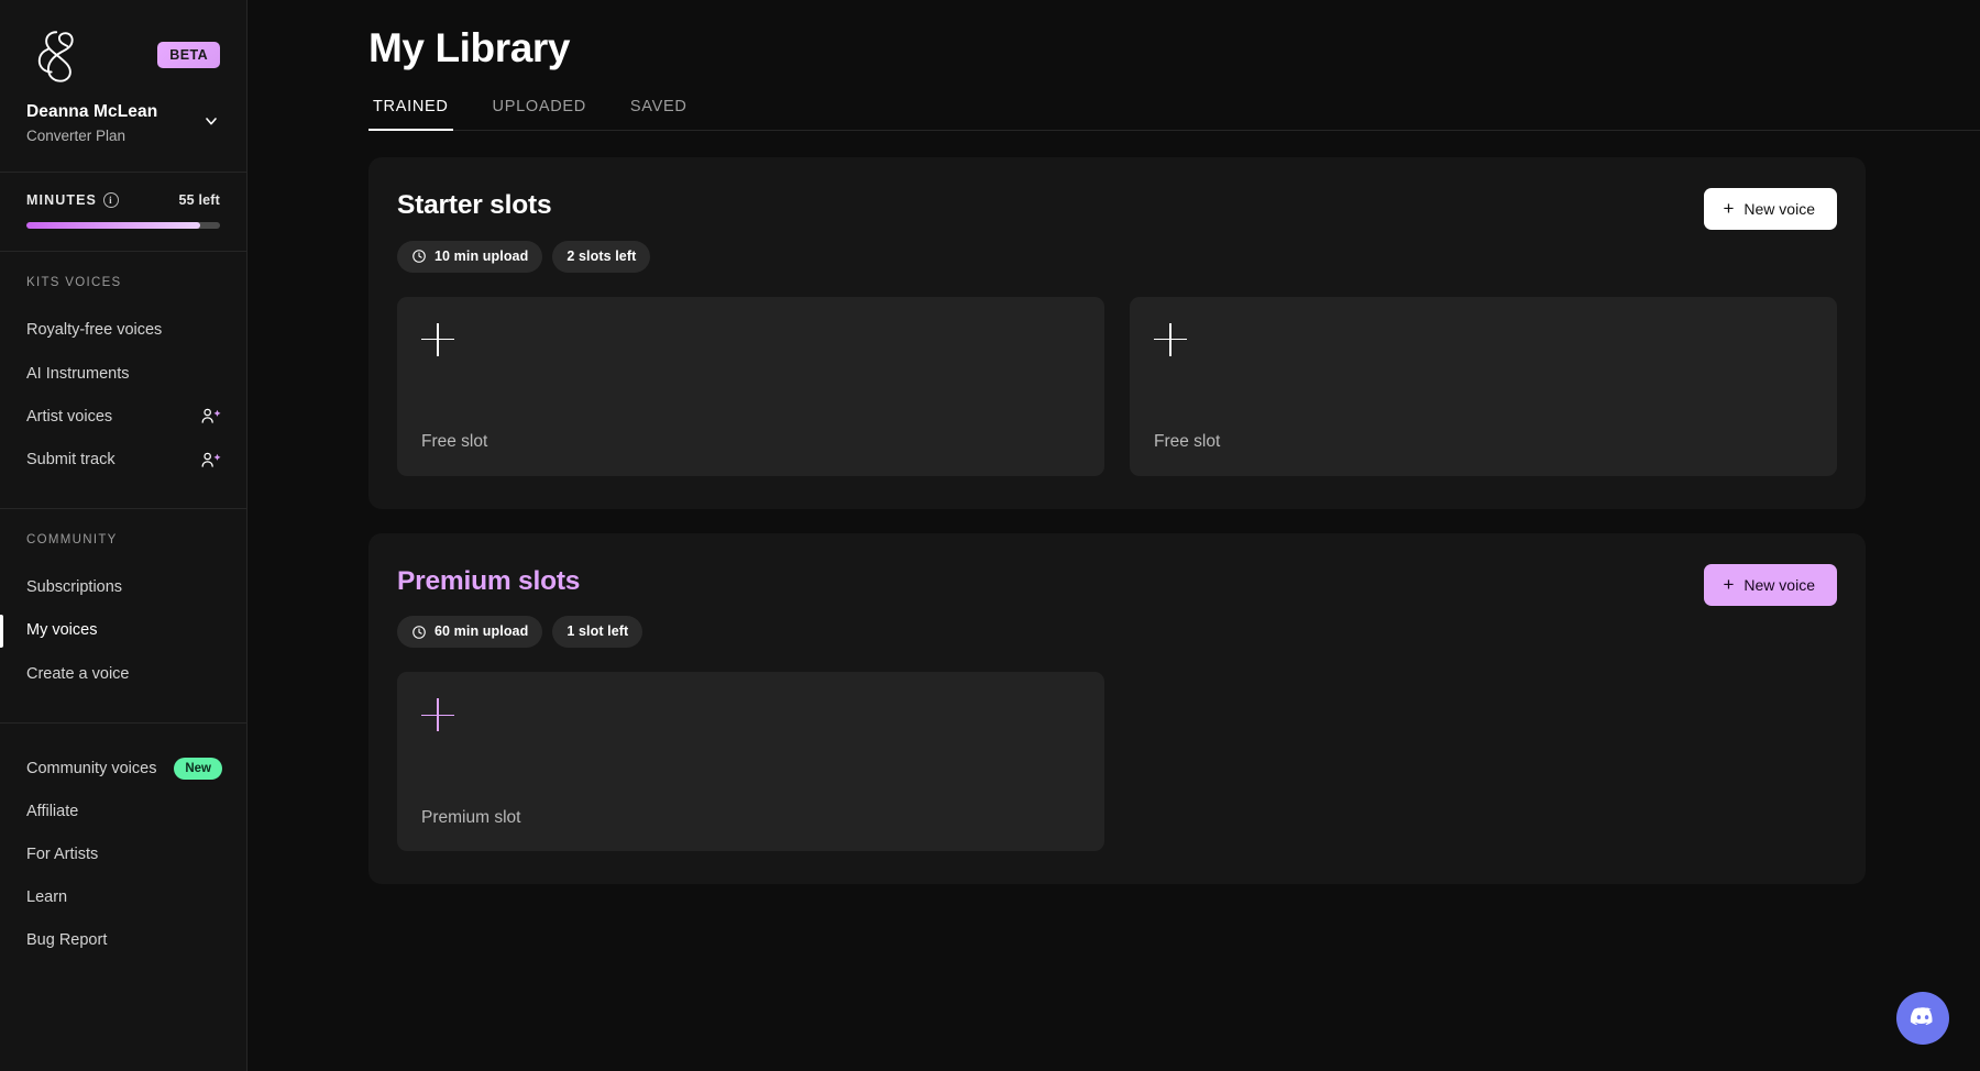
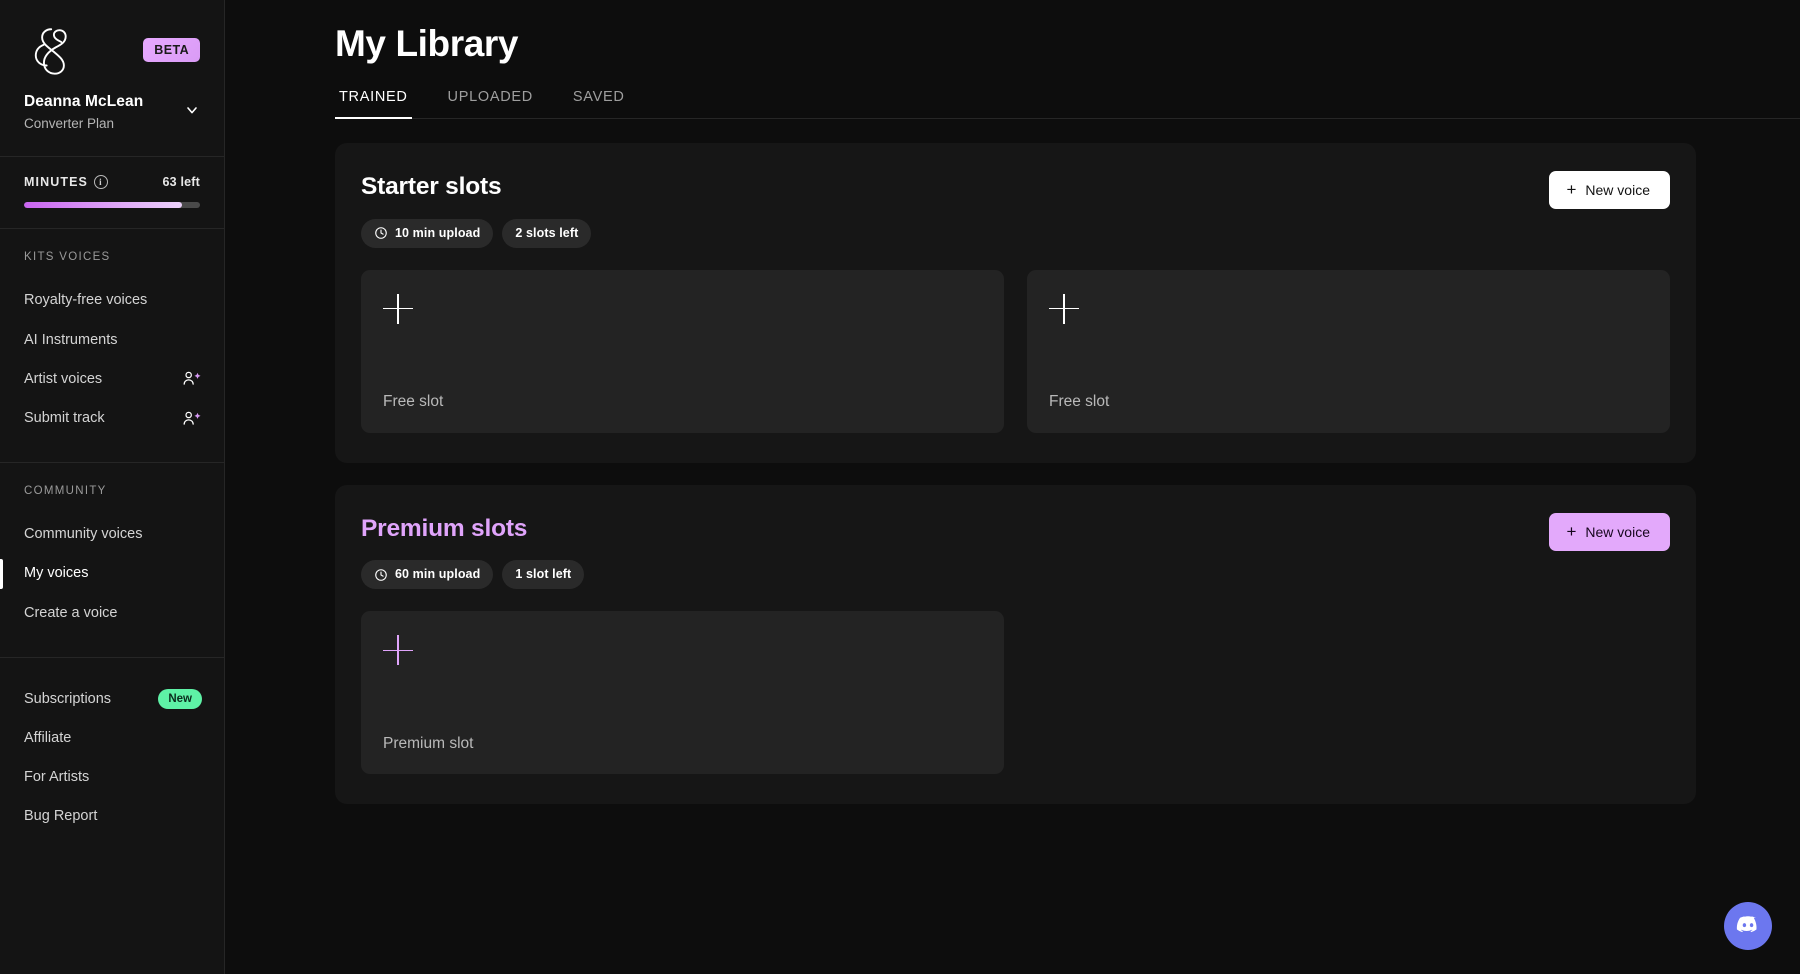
  BETA
  Deanna McLean
  Converter Plan
  MINUTES
  i
- 55 left
+ 63 left
  KITS VOICES
  Royalty-free voices
  AI Instruments
  Artist voices
  Submit track
  COMMUNITY
- Subscriptions
+ Community voices
  My voices
  Create a voice
- Community voices
+ Subscriptions
  New
  Affiliate
  For Artists
- Learn
  Bug Report
  My Library
  TRAINED
  UPLOADED
  SAVED
  Starter slots
  10 min upload
  2 slots left
  +
  New voice
  Free slot
  Free slot
  Premium slots
  60 min upload
  1 slot left
  +
  New voice
  Premium slot
